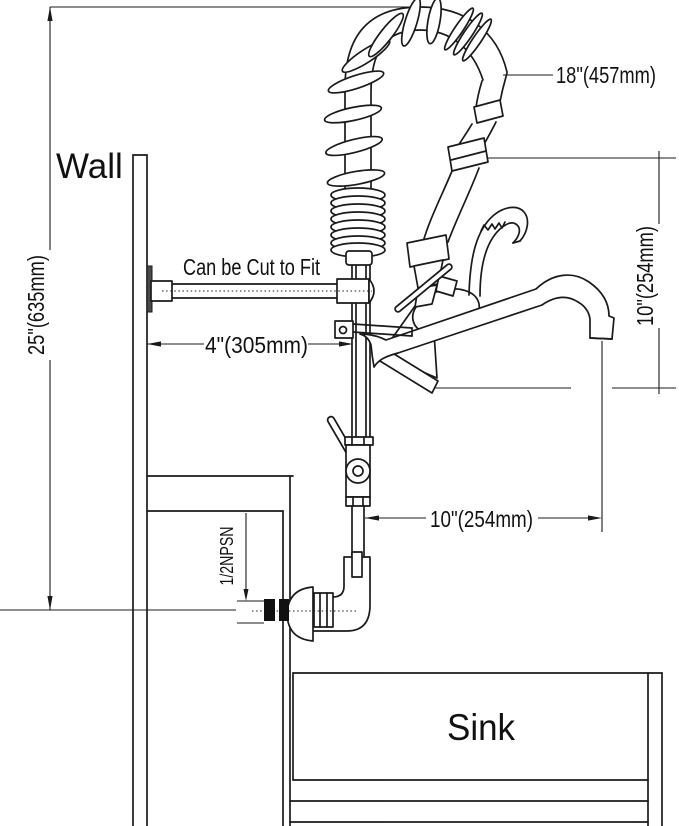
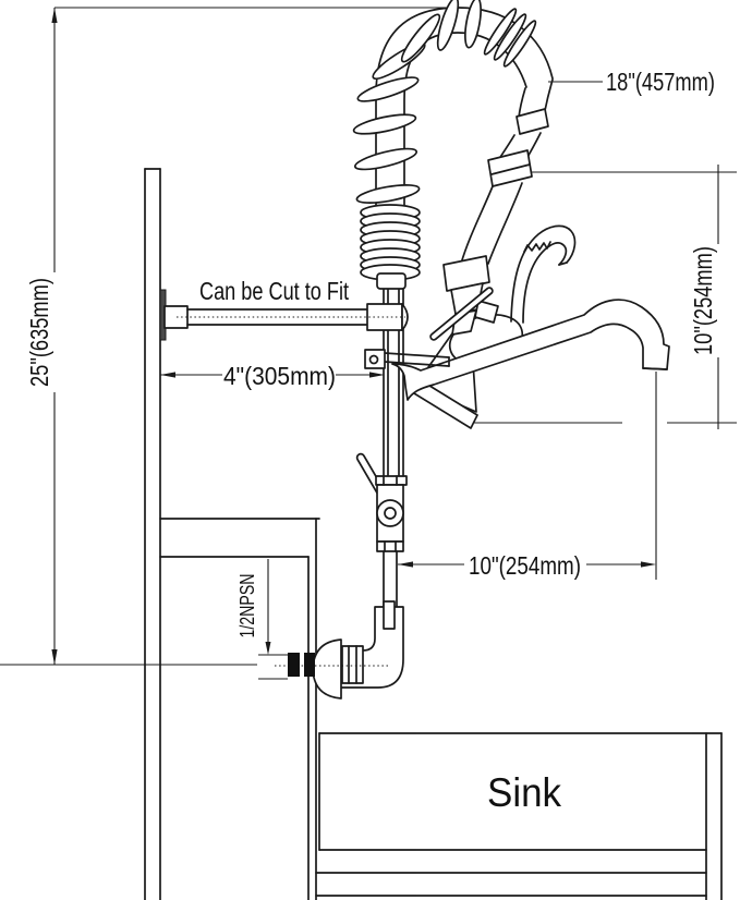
  18"(457mm)
  4"(305mm)
  10"(254mm)
- Wall
  Sink
  Can be Cut to Fit
